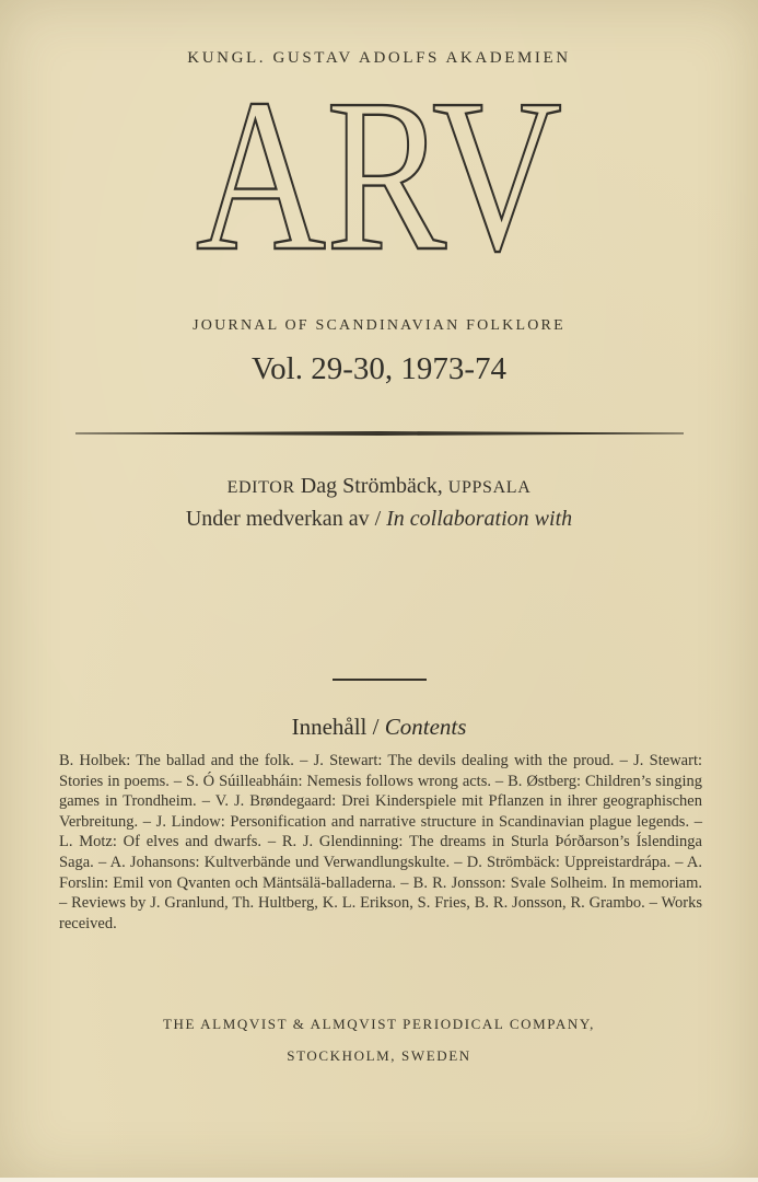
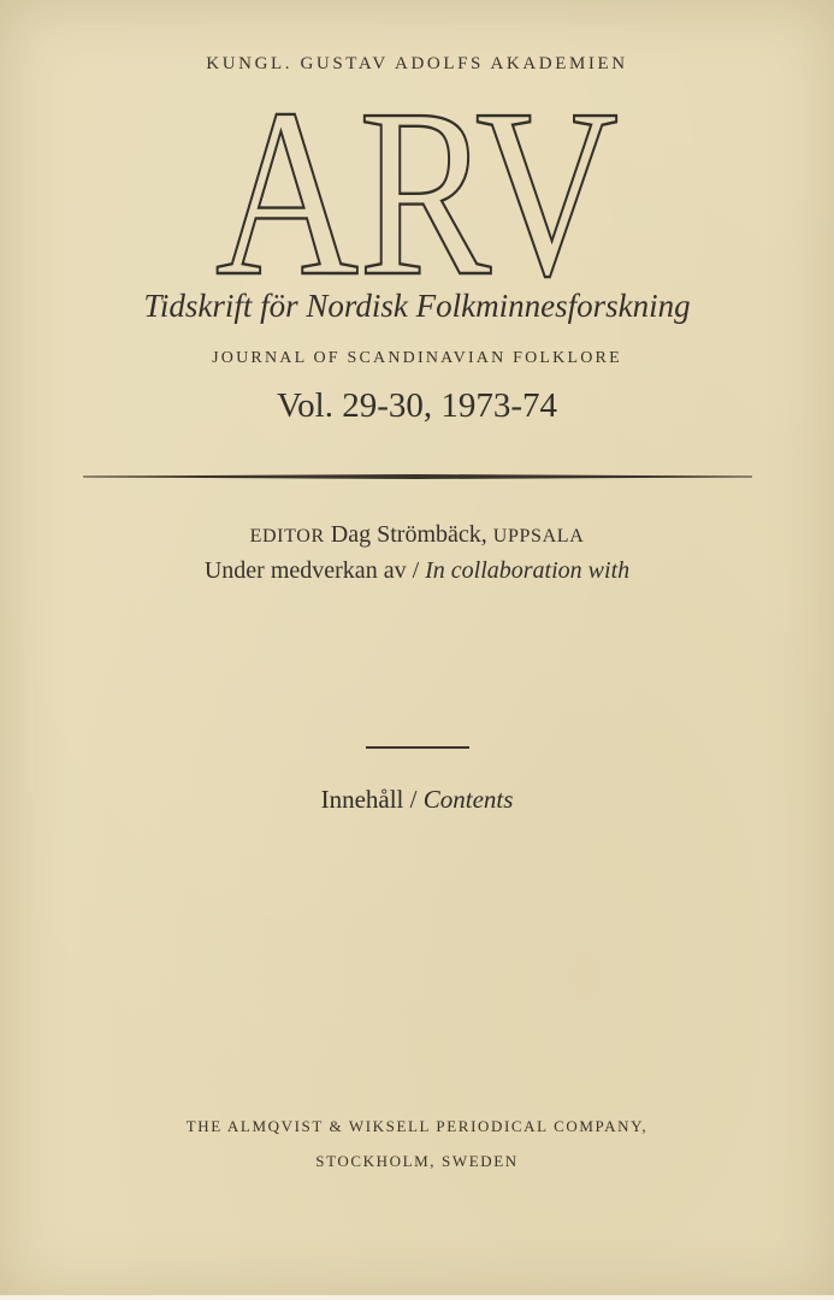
  KUNGL. GUSTAV ADOLFS AKADEMIEN
  ARV
+ Tidskrift för Nordisk Folkminnesforskning
  JOURNAL OF SCANDINAVIAN FOLKLORE
  Vol. 29-30, 1973-74
  EDITOR Dag Strömbäck, UPPSALA
  Under medverkan av / In collaboration with
  Innehåll / Contents
- B. Holbek: The ballad and the folk. – J. Stewart: The devils dealing with the proud. – J. Stewart: Stories in poems. – S. Ó Súilleabháin: Nemesis follows wrong acts. – B. Østberg: Children’s singing games in Trondheim. – V. J. Brøndegaard: Drei Kinderspiele mit Pflanzen in ihrer geographischen Verbreitung. – J. Lindow: Personification and narrative structure in Scandinavian plague legends. – L. Motz: Of elves and dwarfs. – R. J. Glendinning: The dreams in Sturla Þórðarson’s Íslendinga Saga. – A. Johansons: Kultverbände und Verwandlungskulte. – D. Strömbäck: Uppreistardrápa. – A. Forslin: Emil von Qvanten och Mäntsälä-balladerna. – B. R. Jonsson: Svale Solheim. In memoriam. – Reviews by J. Granlund, Th. Hultberg, K. L. Erikson, S. Fries, B. R. Jonsson, R. Grambo. – Works received.
- THE ALMQVIST & ALMQVIST PERIODICAL COMPANY,
+ THE ALMQVIST & WIKSELL PERIODICAL COMPANY,
  STOCKHOLM, SWEDEN
